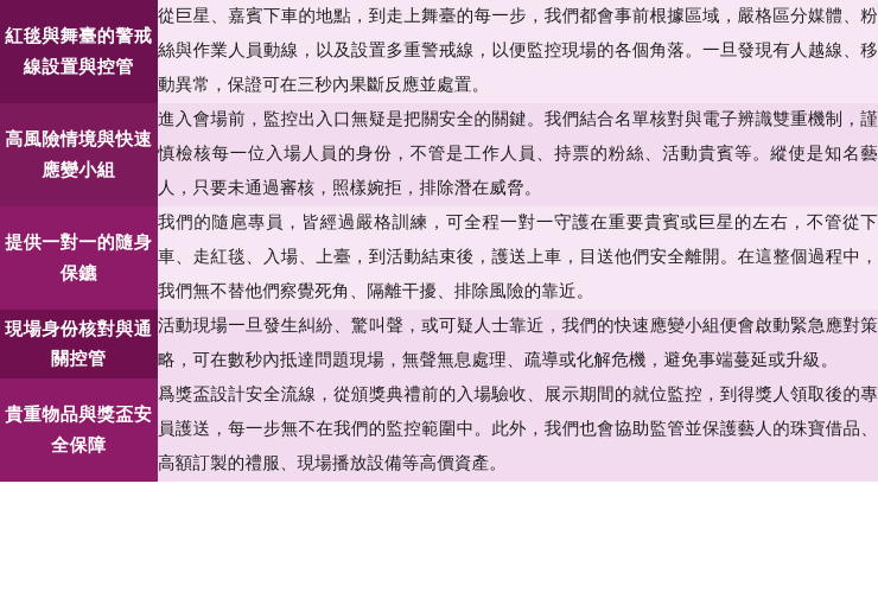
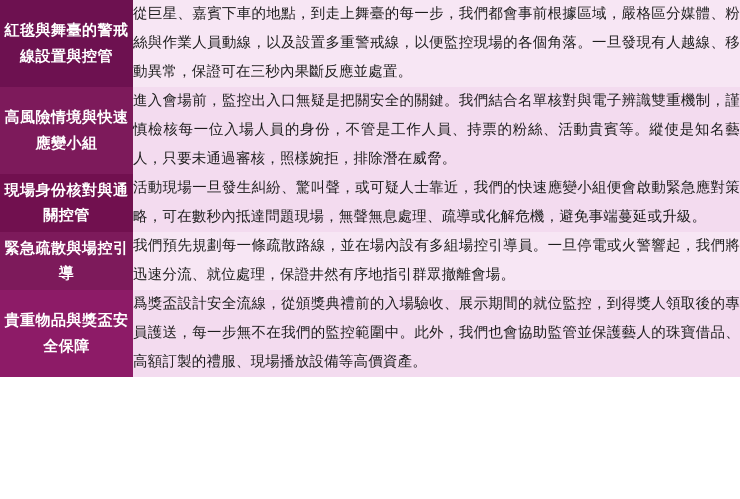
  紅毯與舞臺的警戒線設置與控管	從巨星、嘉賓下車的地點，到走上舞臺的每一步，我們都會事前根據區域，嚴格區分媒體、粉絲與作業人員動線，以及設置多重警戒線，以便監控現場的各個角落。一旦發現有人越線、移動異常，保證可在三秒內果斷反應並處置。
  高風險情境與快速應變小組	進入會場前，監控出入口無疑是把關安全的關鍵。我們結合名單核對與電子辨識雙重機制，謹慎檢核每一位入場人員的身份，不管是工作人員、持票的粉絲、活動貴賓等。縱使是知名藝人，只要未通過審核，照樣婉拒，排除潛在威脅。
- 提供一對一的隨身保鑣	我們的隨扈專員，皆經過嚴格訓練，可全程一對一守護在重要貴賓或巨星的左右，不管從下車、走紅毯、入場、上臺，到活動結束後，護送上車，目送他們安全離開。在這整個過程中，我們無不替他們察覺死角、隔離干擾、排除風險的靠近。
  現場身份核對與通關控管	活動現場一旦發生糾紛、驚叫聲，或可疑人士靠近，我們的快速應變小組便會啟動緊急應對策略，可在數秒內抵達問題現場，無聲無息處理、疏導或化解危機，避免事端蔓延或升級。
+ 緊急疏散與場控引導	我們預先規劃每一條疏散路線，並在場內設有多組場控引導員。一旦停電或火警響起，我們將迅速分流、就位處理，保證井然有序地指引群眾撤離會場。
  貴重物品與獎盃安全保障	爲獎盃設計安全流線，從頒獎典禮前的入場驗收、展示期間的就位監控，到得獎人領取後的專員護送，每一步無不在我們的監控範圍中。此外，我們也會協助監管並保護藝人的珠寶借品、高額訂製的禮服、現場播放設備等高價資產。
